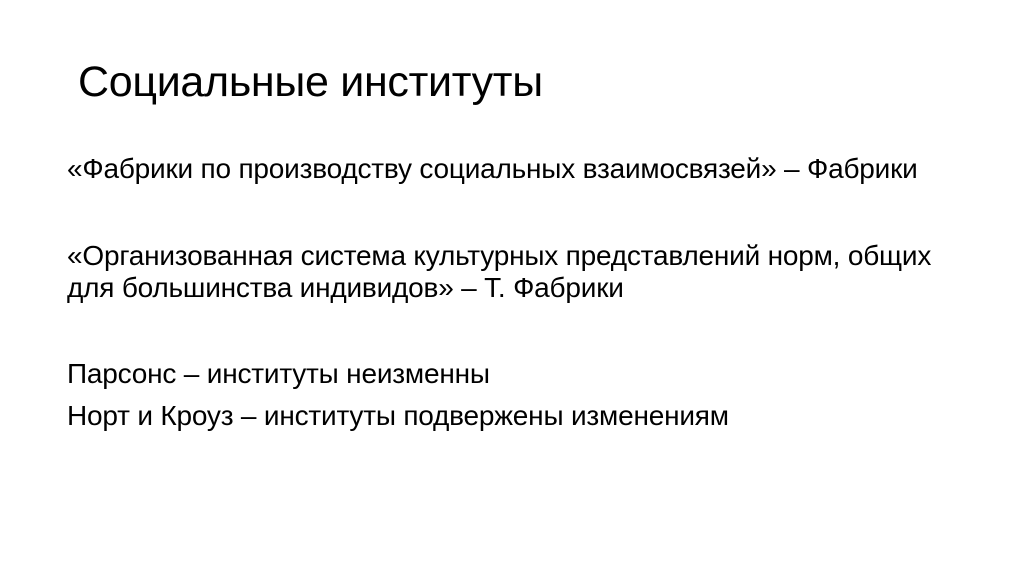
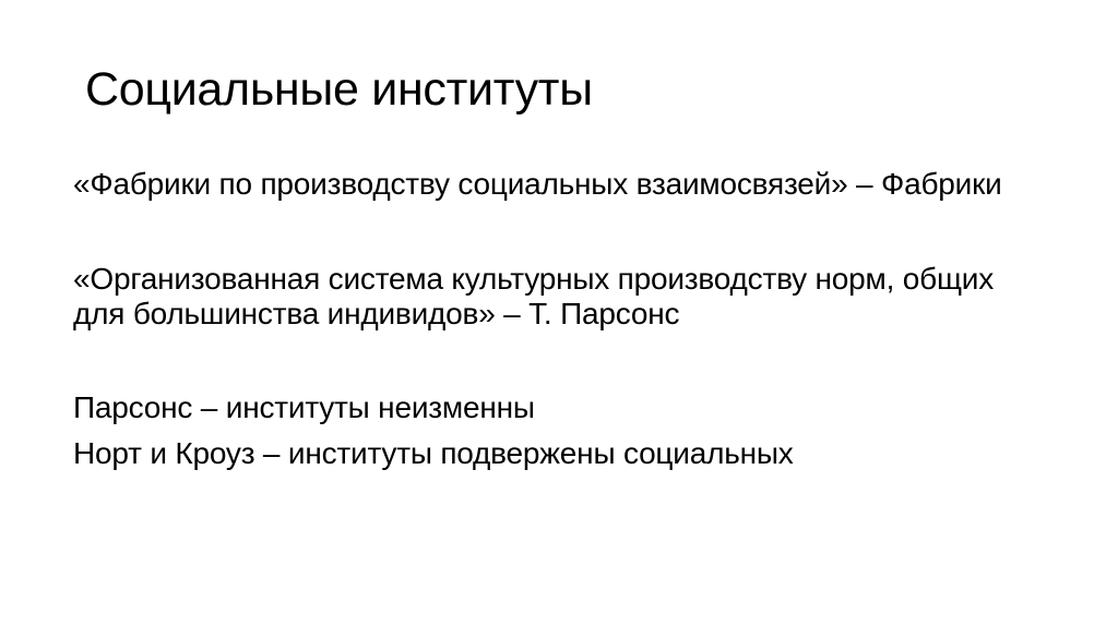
  Социальные институты
  «Фабрики по производству социальных взаимосвязей» – Фабрики
- «Организованная система культурных представлений норм, общих
+ «Организованная система культурных производству норм, общих
- для большинства индивидов» – Т. Фабрики
+ для большинства индивидов» – Т. Парсонс
  Парсонс – институты неизменны
- Норт и Кроуз – институты подвержены изменениям
+ Норт и Кроуз – институты подвержены социальных
